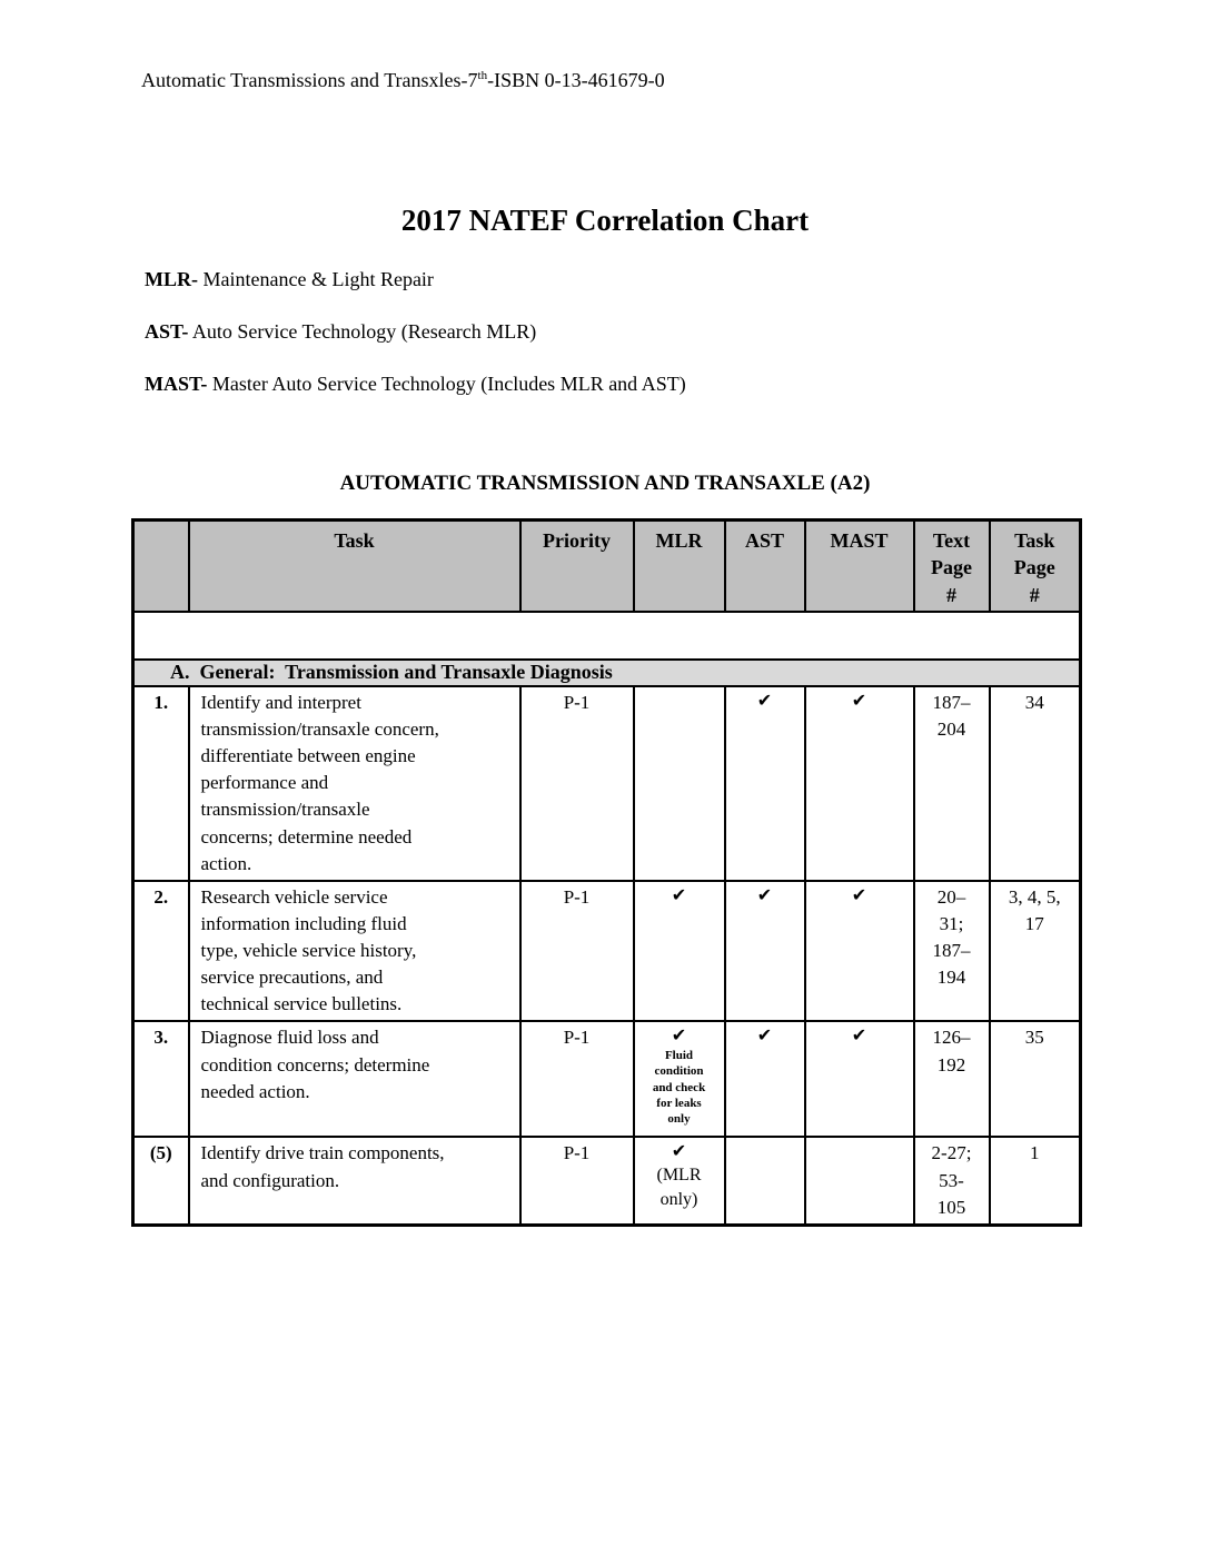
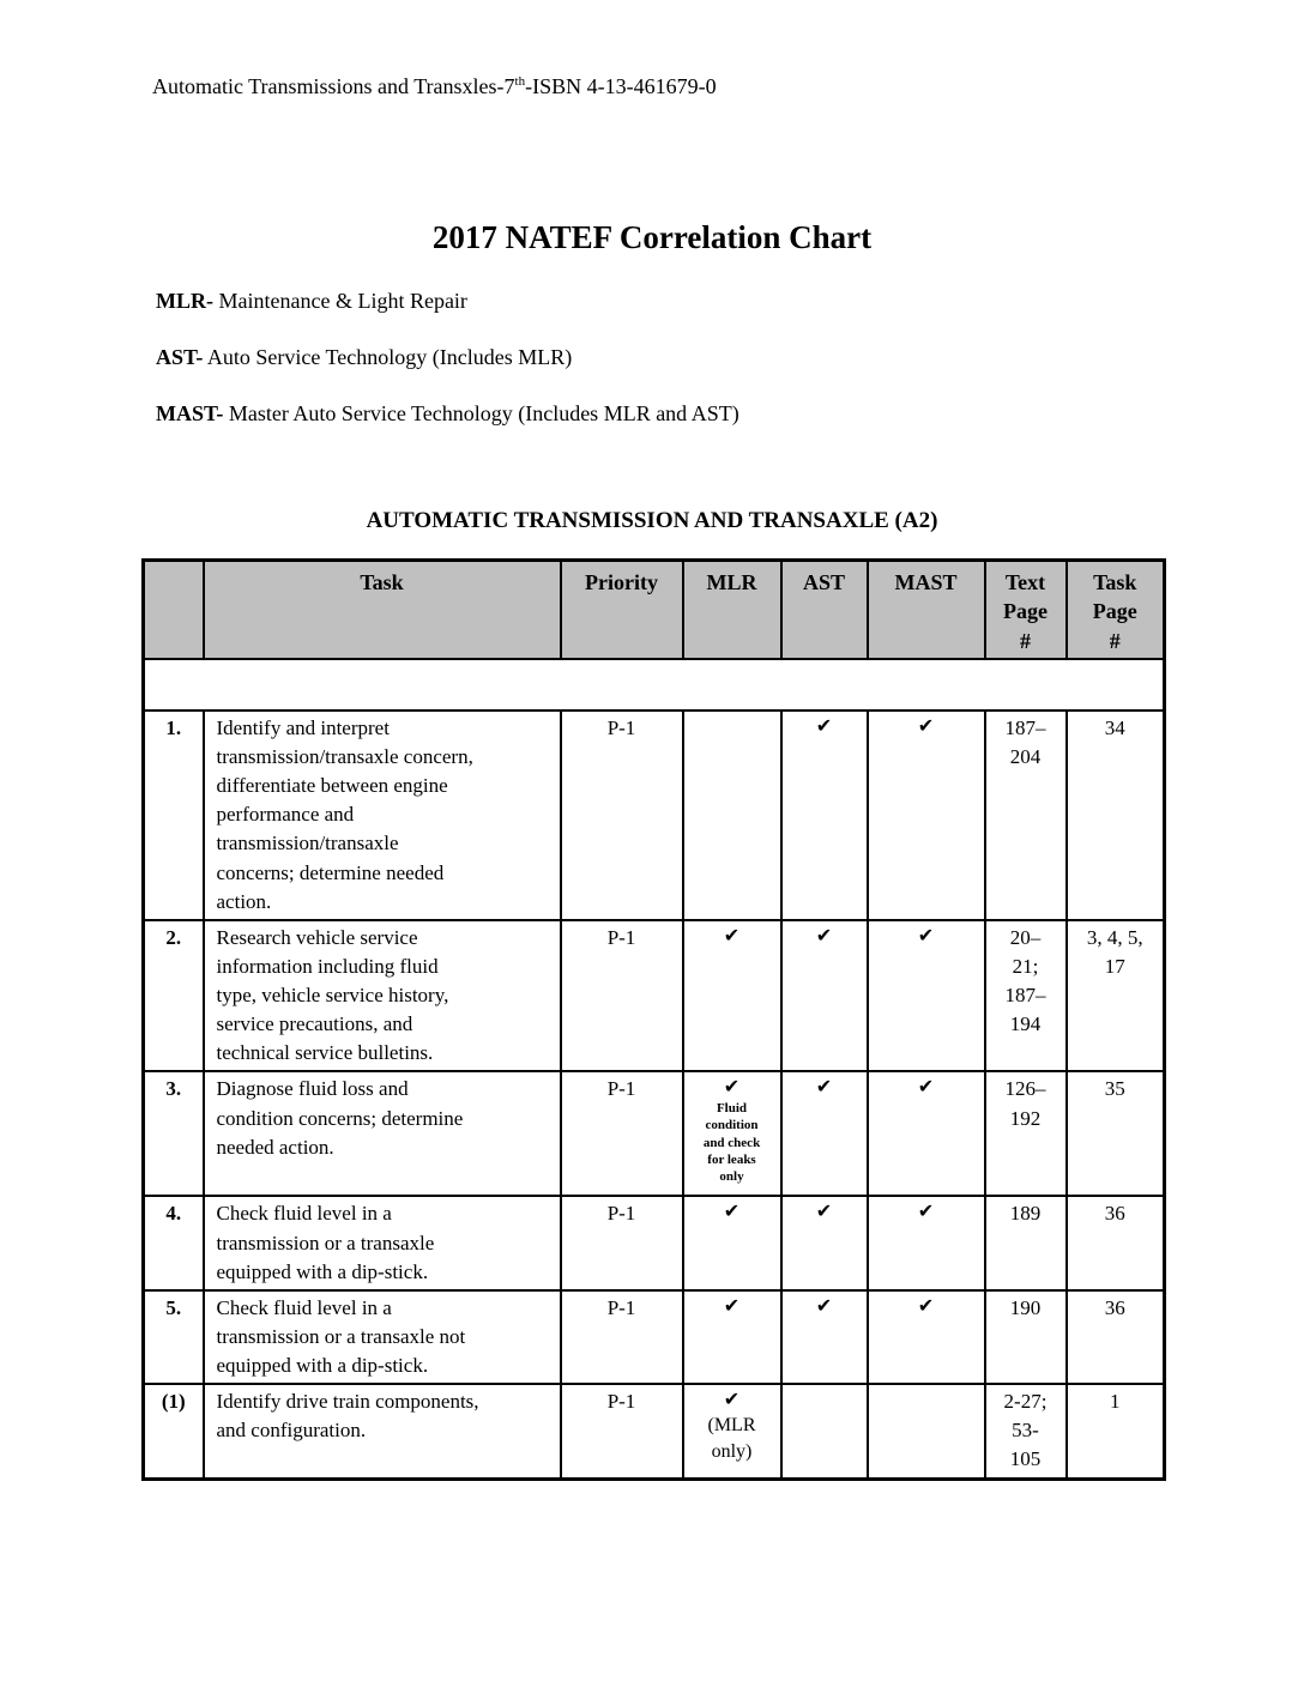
- Automatic Transmissions and Transxles-7th-ISBN 0-13-461679-0
+ Automatic Transmissions and Transxles-7th-ISBN 4-13-461679-0
  2017 NATEF Correlation Chart
  MLR- Maintenance & Light Repair
- AST- Auto Service Technology (Research MLR)
+ AST- Auto Service Technology (Includes MLR)
  MAST- Master Auto Service Technology (Includes MLR and AST)
  AUTOMATIC TRANSMISSION AND TRANSAXLE (A2)
  	Task	Priority	MLR	AST	MAST	Text Page #	Task Page #
- A. General: Transmission and Transaxle Diagnosis
  1.	Identify and interpret transmission/transaxle concern, differentiate between engine performance and transmission/transaxle concerns; determine needed action.	P-1		✔	✔	187– 204	34
- 2.	Research vehicle service information including fluid type, vehicle service history, service precautions, and technical service bulletins.	P-1	✔	✔	✔	20– 31; 187– 194	3, 4, 5, 17
+ 2.	Research vehicle service information including fluid type, vehicle service history, service precautions, and technical service bulletins.	P-1	✔	✔	✔	20– 21; 187– 194	3, 4, 5, 17
  3.	Diagnose fluid loss and condition concerns; determine needed action.	P-1	✔Fluid condition and check for leaks only	✔	✔	126– 192	35
+ 4.	Check fluid level in a transmission or a transaxle equipped with a dip-stick.	P-1	✔	✔	✔	189	36
+ 5.	Check fluid level in a transmission or a transaxle not equipped with a dip-stick.	P-1	✔	✔	✔	190	36
- (5)	Identify drive train components, and configuration.	P-1	✔(MLR only)			2-27; 53- 105	1
+ (1)	Identify drive train components, and configuration.	P-1	✔(MLR only)			2-27; 53- 105	1
